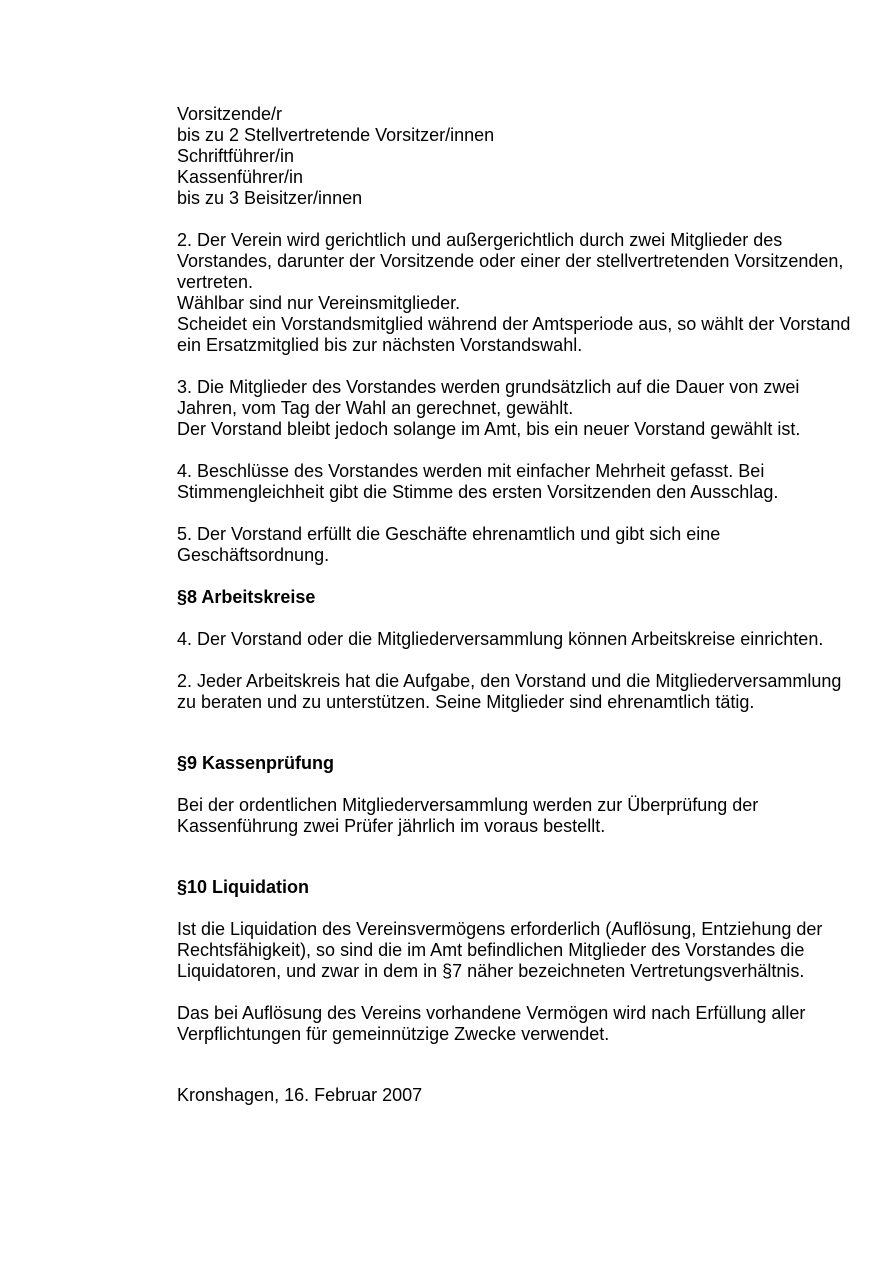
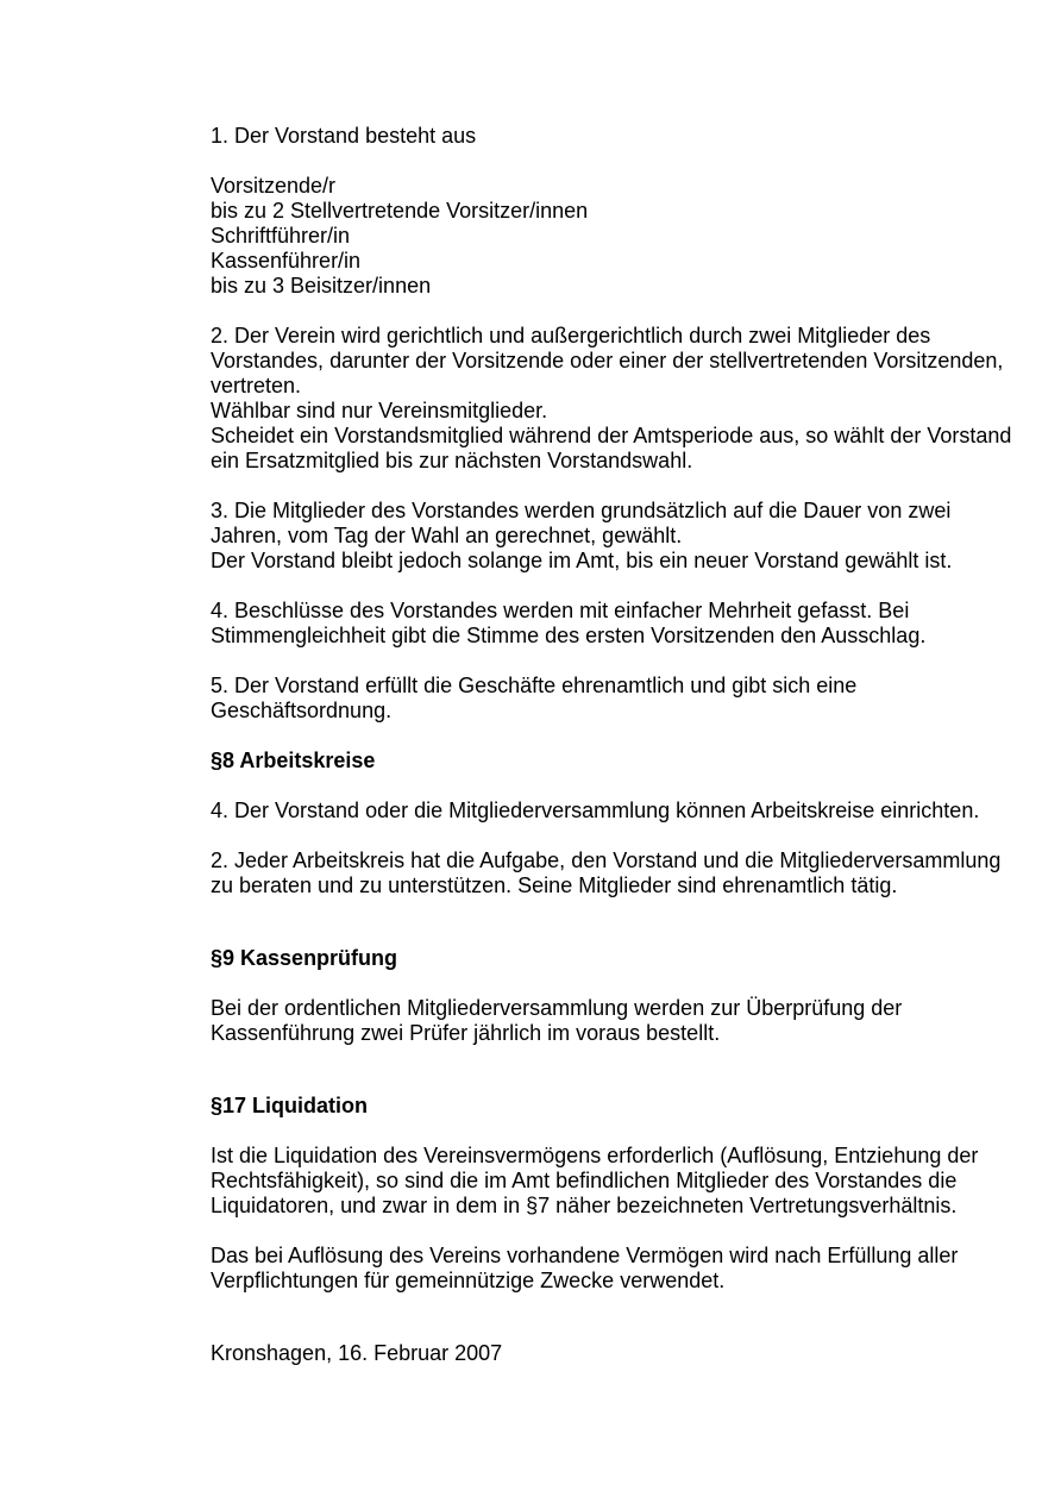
+ 1. Der Vorstand besteht aus
  Vorsitzende/r
  bis zu 2 Stellvertretende Vorsitzer/innen
  Schriftführer/in
  Kassenführer/in
  bis zu 3 Beisitzer/innen
  2. Der Verein wird gerichtlich und außergerichtlich durch zwei Mitglieder des
  Vorstandes, darunter der Vorsitzende oder einer der stellvertretenden Vorsitzenden,
  vertreten.
  Wählbar sind nur Vereinsmitglieder.
  Scheidet ein Vorstandsmitglied während der Amtsperiode aus, so wählt der Vorstand
  ein Ersatzmitglied bis zur nächsten Vorstandswahl.
  3. Die Mitglieder des Vorstandes werden grundsätzlich auf die Dauer von zwei
  Jahren, vom Tag der Wahl an gerechnet, gewählt.
  Der Vorstand bleibt jedoch solange im Amt, bis ein neuer Vorstand gewählt ist.
  4. Beschlüsse des Vorstandes werden mit einfacher Mehrheit gefasst. Bei
  Stimmengleichheit gibt die Stimme des ersten Vorsitzenden den Ausschlag.
  5. Der Vorstand erfüllt die Geschäfte ehrenamtlich und gibt sich eine
  Geschäftsordnung.
  §8 Arbeitskreise
  4. Der Vorstand oder die Mitgliederversammlung können Arbeitskreise einrichten.
  2. Jeder Arbeitskreis hat die Aufgabe, den Vorstand und die Mitgliederversammlung
  zu beraten und zu unterstützen. Seine Mitglieder sind ehrenamtlich tätig.
  §9 Kassenprüfung
  Bei der ordentlichen Mitgliederversammlung werden zur Überprüfung der
  Kassenführung zwei Prüfer jährlich im voraus bestellt.
- §10 Liquidation
+ §17 Liquidation
  Ist die Liquidation des Vereinsvermögens erforderlich (Auflösung, Entziehung der
  Rechtsfähigkeit), so sind die im Amt befindlichen Mitglieder des Vorstandes die
  Liquidatoren, und zwar in dem in §7 näher bezeichneten Vertretungsverhältnis.
  Das bei Auflösung des Vereins vorhandene Vermögen wird nach Erfüllung aller
  Verpflichtungen für gemeinnützige Zwecke verwendet.
  Kronshagen, 16. Februar 2007
